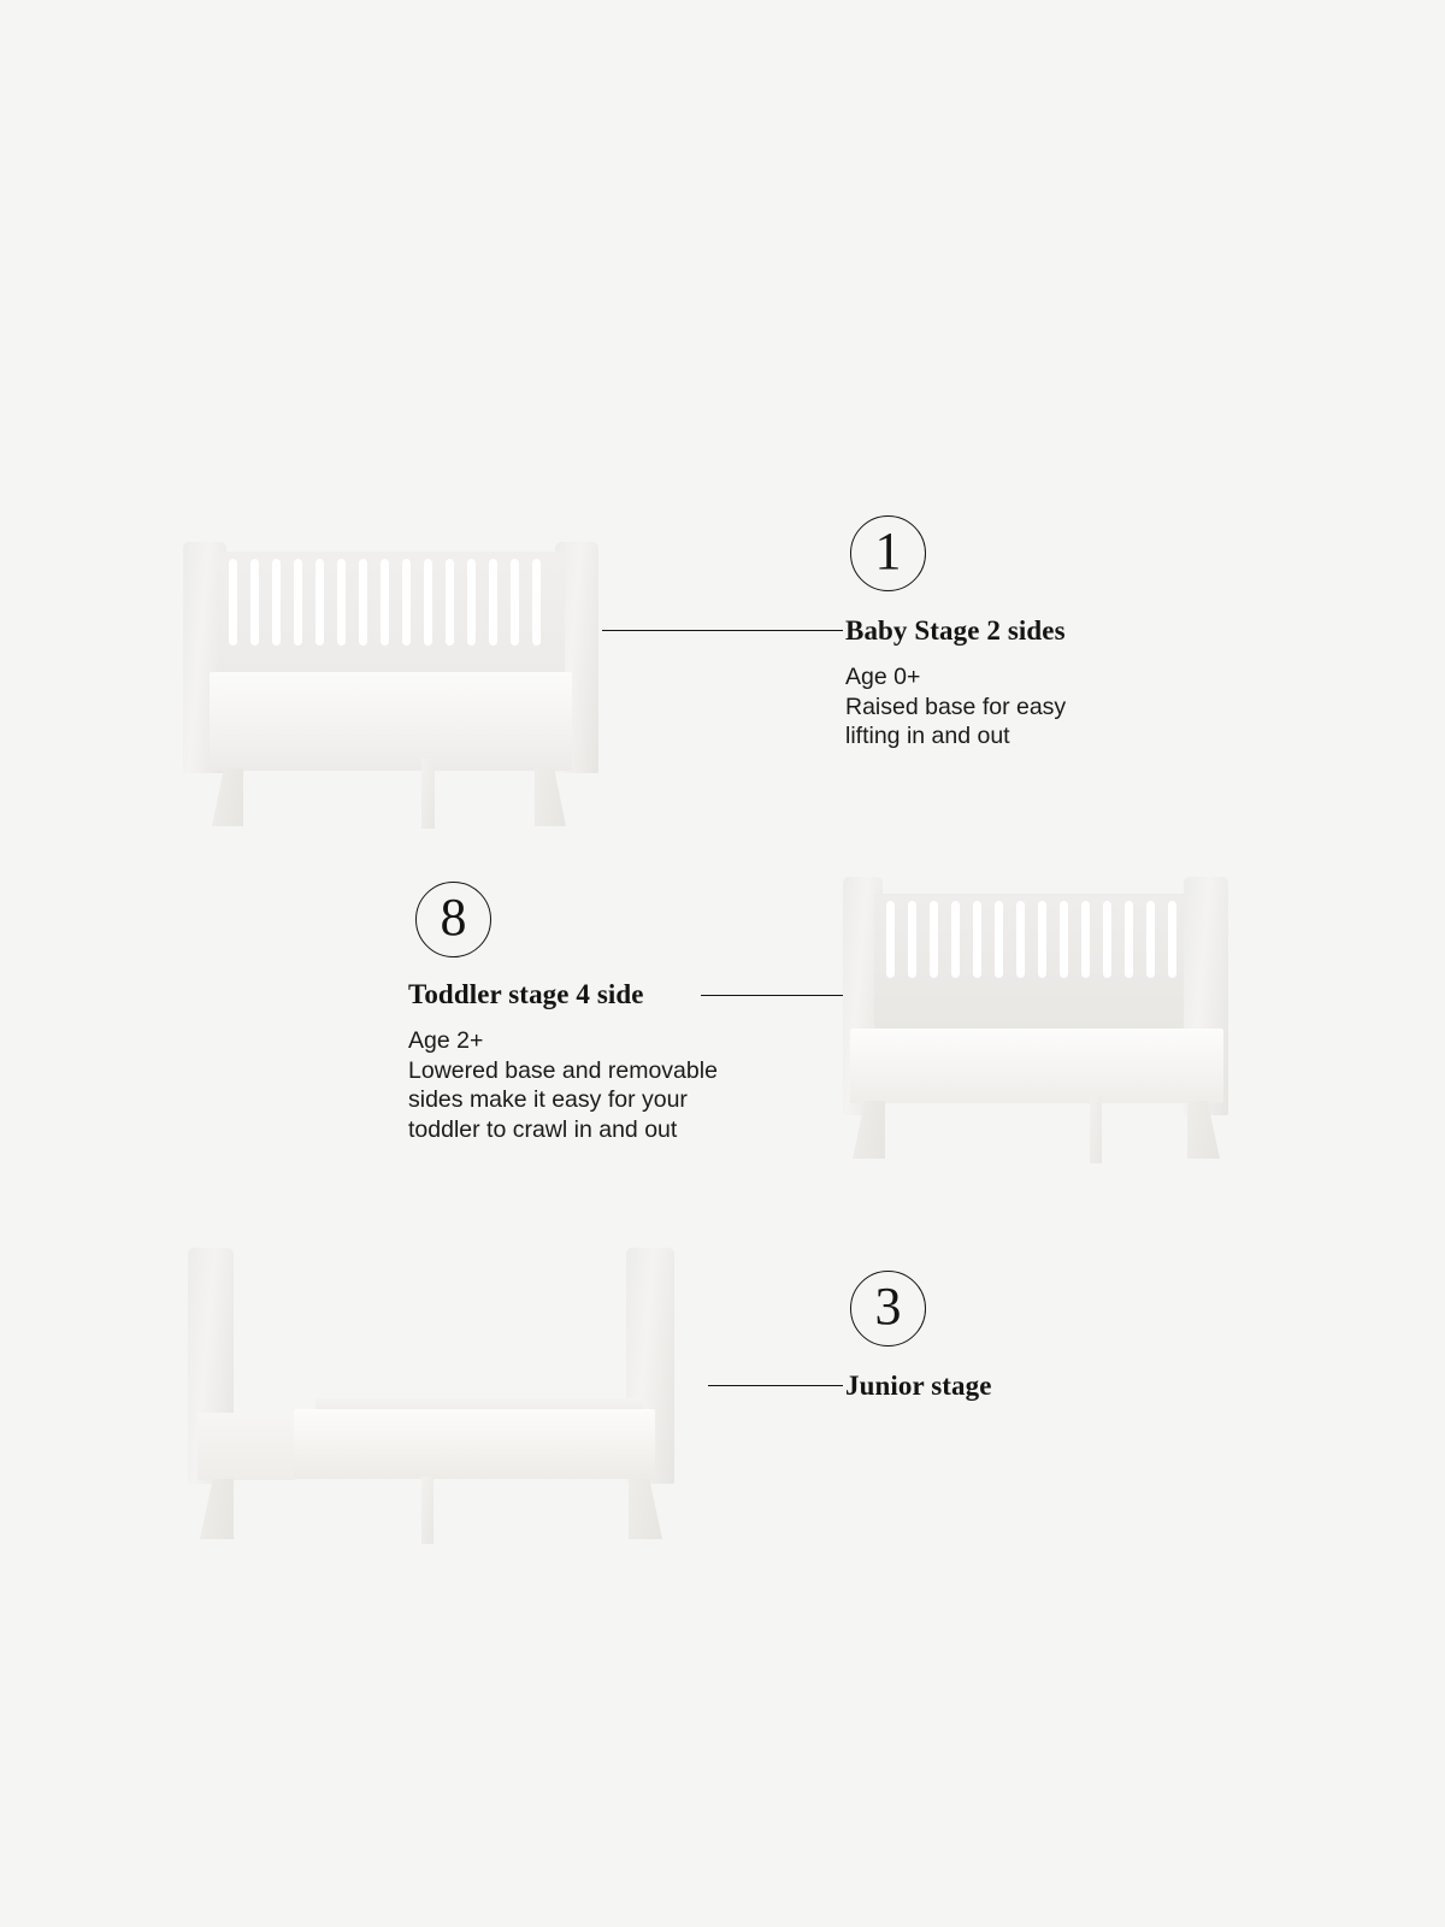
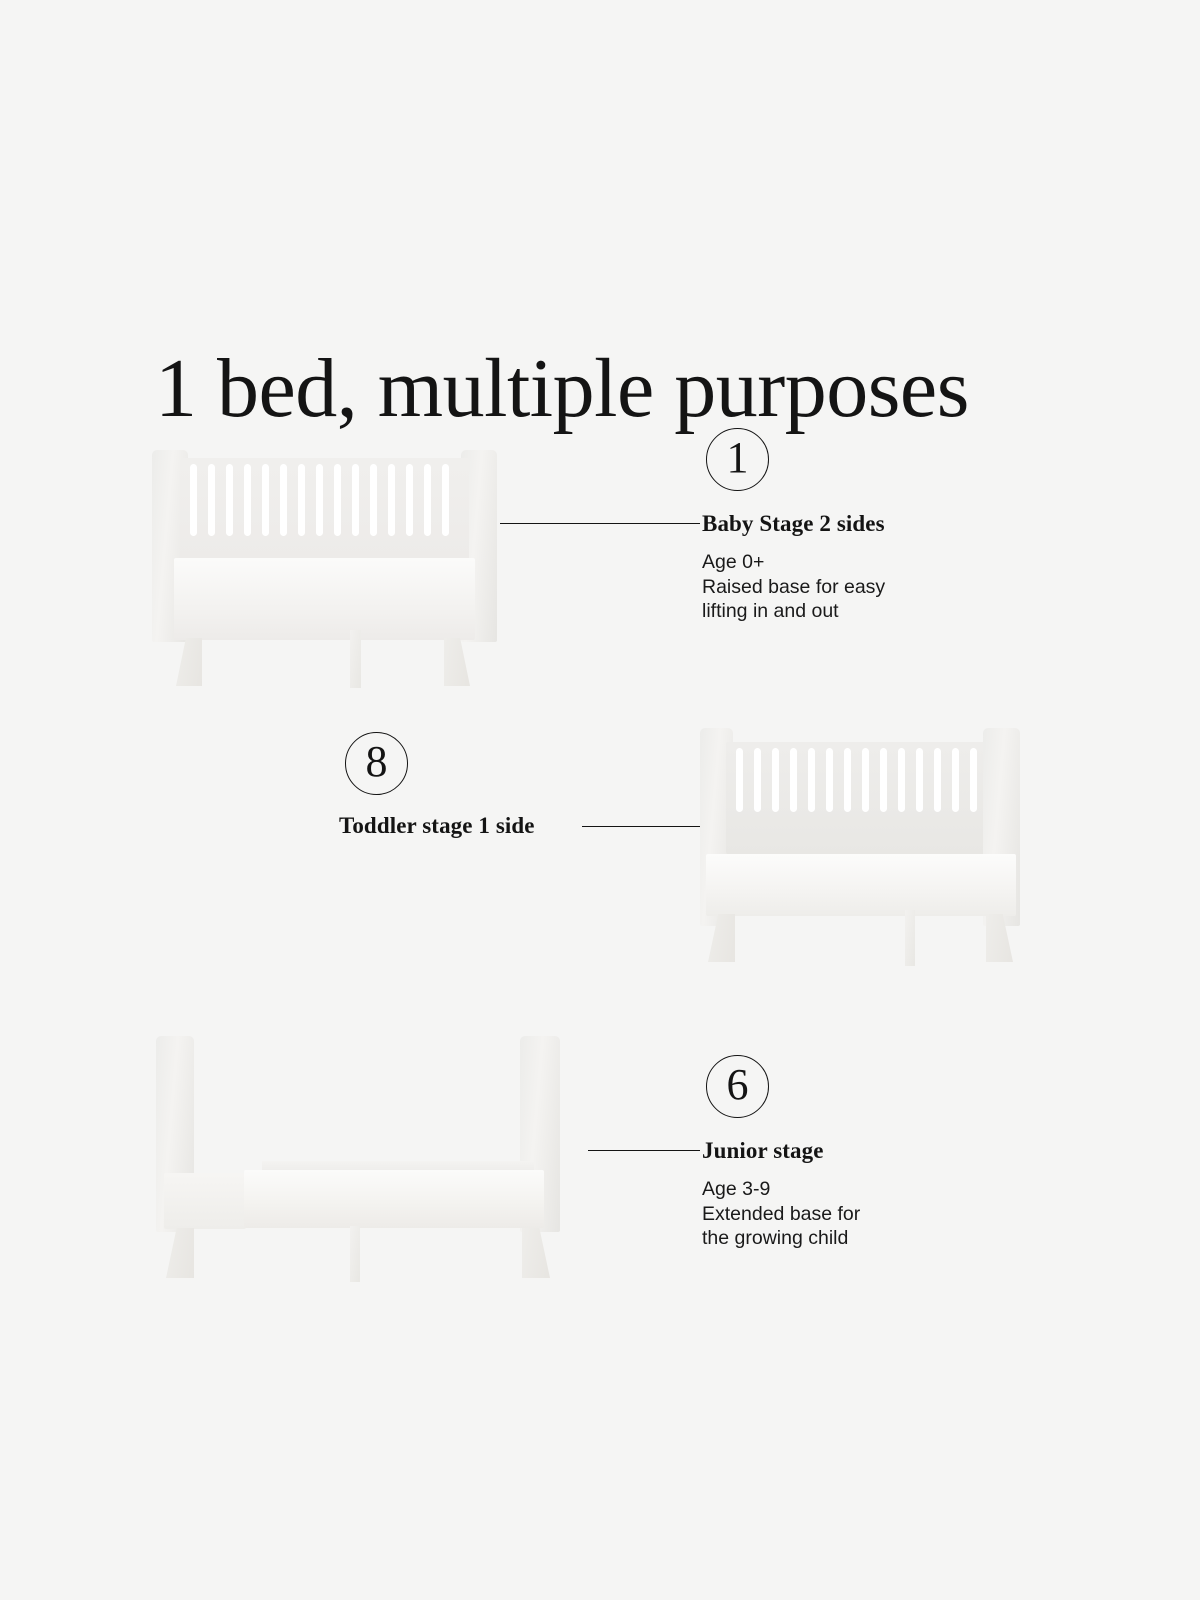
+ 1 bed, multiple purposes
  1
  Baby Stage 2 sides
  Age 0+
  Raised base for easy
  lifting in and out
  8
- Toddler stage 4 side
+ Toddler stage 1 side
- Age 2+
- Lowered base and removable
- sides make it easy for your
- toddler to crawl in and out
- 3
+ 6
  Junior stage
+ Age 3-9
+ Extended base for
+ the growing child
